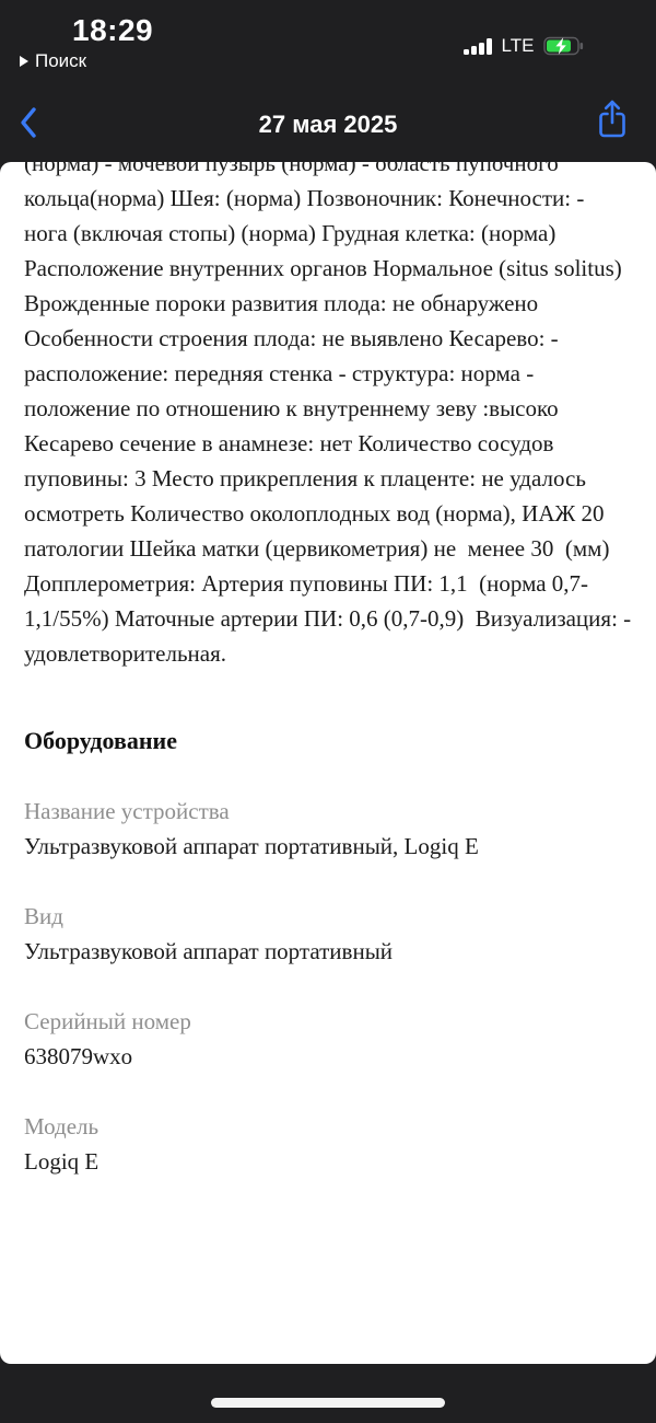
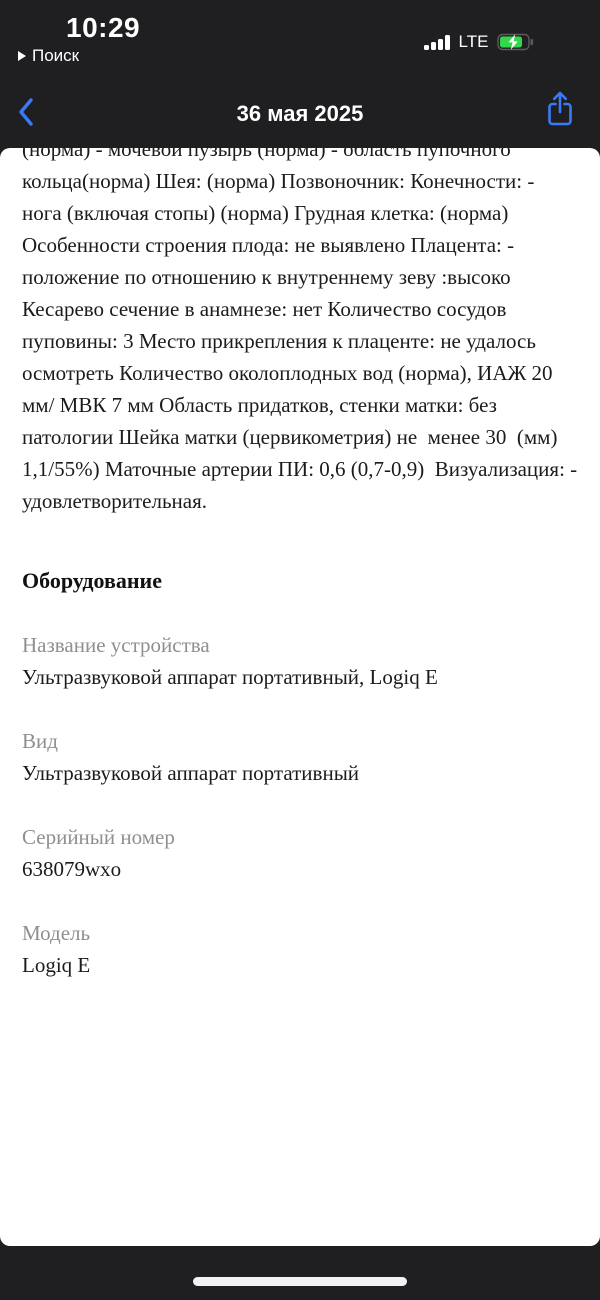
- 18:29
+ 10:29
  Поиск
  LTE
- 27 мая 2025
+ 36 мая 2025
  (норма) - мочевой пузырь (норма) - область пупочного
  кольца(норма) Шея: (норма) Позвоночник: Конечности: -
  нога (включая стопы) (норма) Грудная клетка: (норма)
- Расположение внутренних органов Нормальное (situs solitus)
- Врожденные пороки развития плода: не обнаружено
- Особенности строения плода: не выявлено Кесарево: -
+ Особенности строения плода: не выявлено Плацента: -
- расположение: передняя стенка - структура: норма -
  положение по отношению к внутреннему зеву :высоко
  Кесарево сечение в анамнезе: нет Количество сосудов
  пуповины: 3 Место прикрепления к плаценте: не удалось
  осмотреть Количество околоплодных вод (норма), ИАЖ 20
+ мм/ МВК 7 мм Область придатков, стенки матки: без
  патологии Шейка матки (цервикометрия) не менее 30 (мм)
- Допплерометрия: Артерия пуповины ПИ: 1,1 (норма 0,7-
  1,1/55%) Маточные артерии ПИ: 0,6 (0,7-0,9) Визуализация: -
  удовлетворительная.
  Оборудование
  Название устройства
  Ультразвуковой аппарат портативный, Logiq E
  Вид
  Ультразвуковой аппарат портативный
  Серийный номер
  638079wxo
  Модель
  Logiq E
